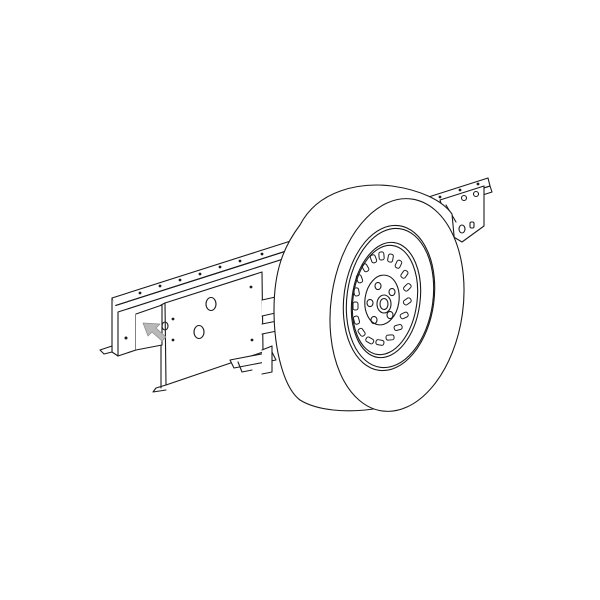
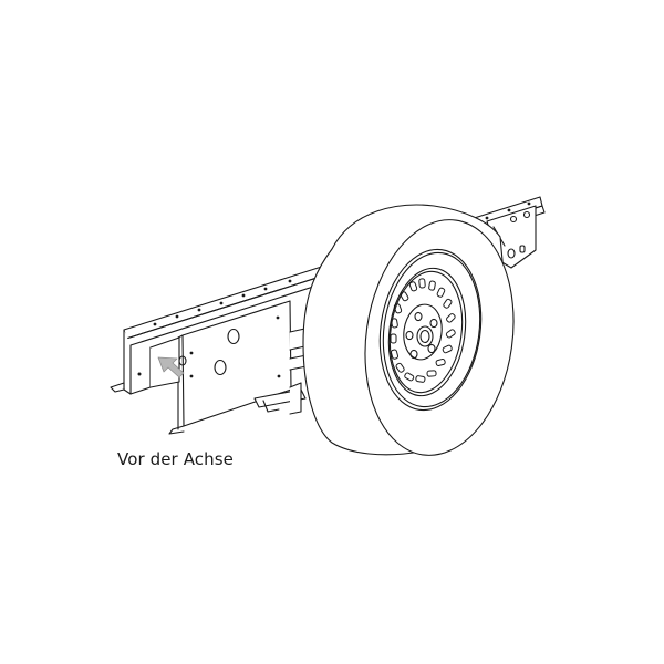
+ Vor der Achse
